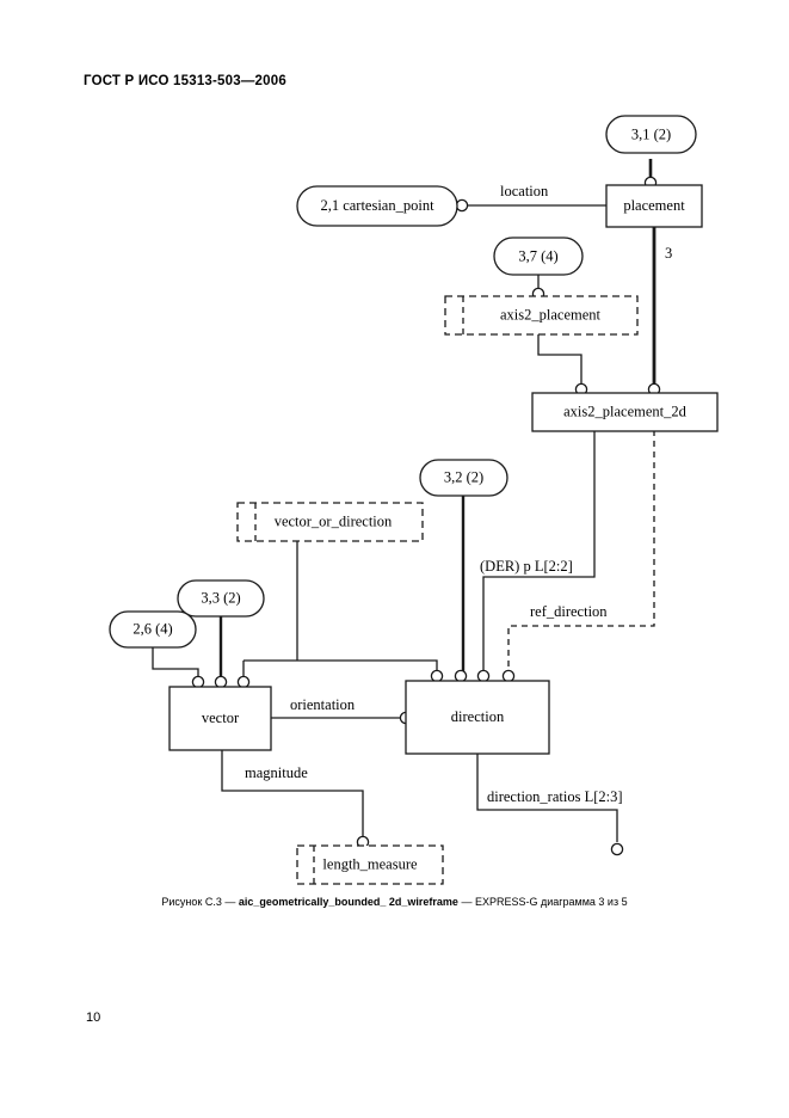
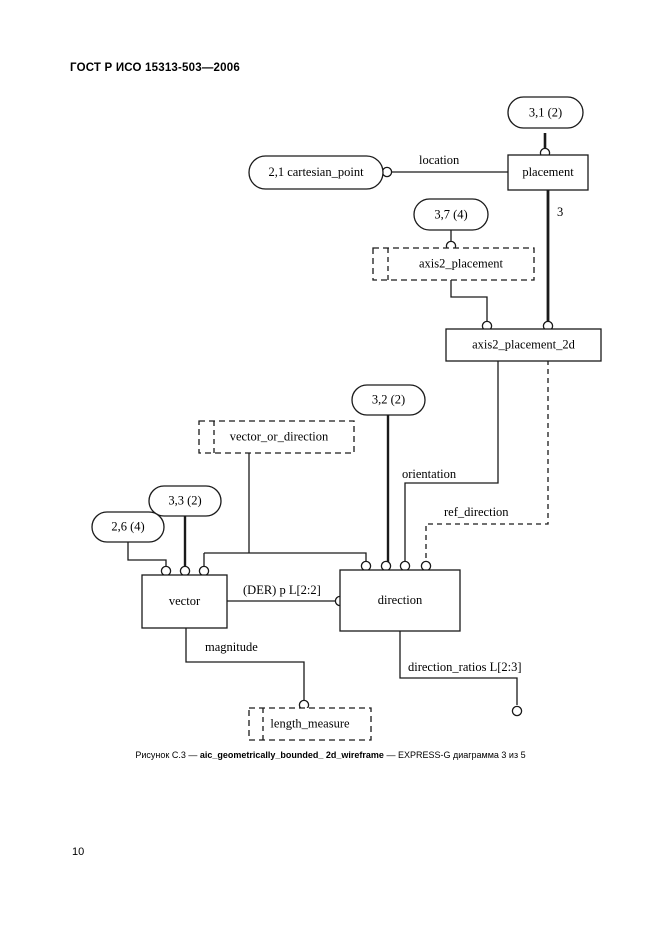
  ГОСТ Р ИСО 15313-503—2006
  3,1 (2)
  3,7 (4)
  3,2 (2)
  3,3 (2)
  2,6 (4)
  2,1 cartesian_point
  placement
  axis2_placement
  axis2_placement_2d
  vector_or_direction
  vector
  direction
  length_measure
  location
  3
- (DER) p L[2:2]
+ orientation
  ref_direction
- orientation
+ (DER) p L[2:2]
  magnitude
  direction_ratios L[2:3]
  Рисунок С.3 — aic_geometrically_bounded_ 2d_wireframe — EXPRESS-G диаграмма 3 из 5
  10
